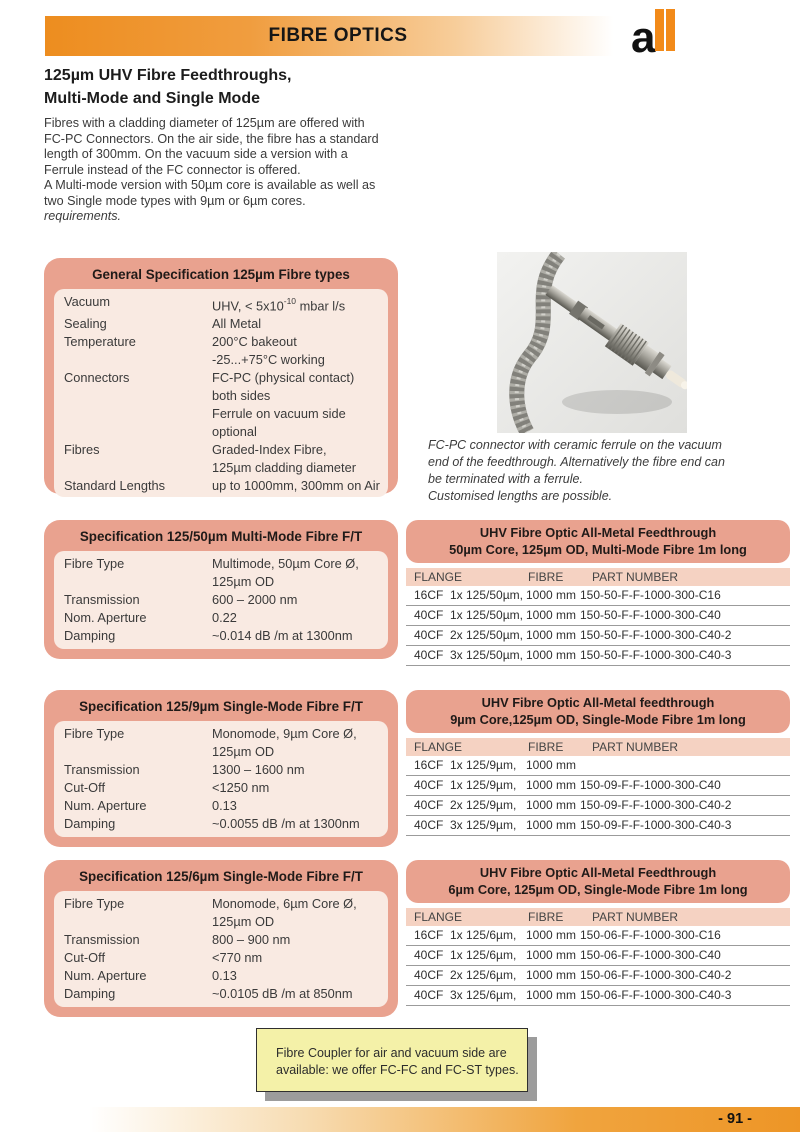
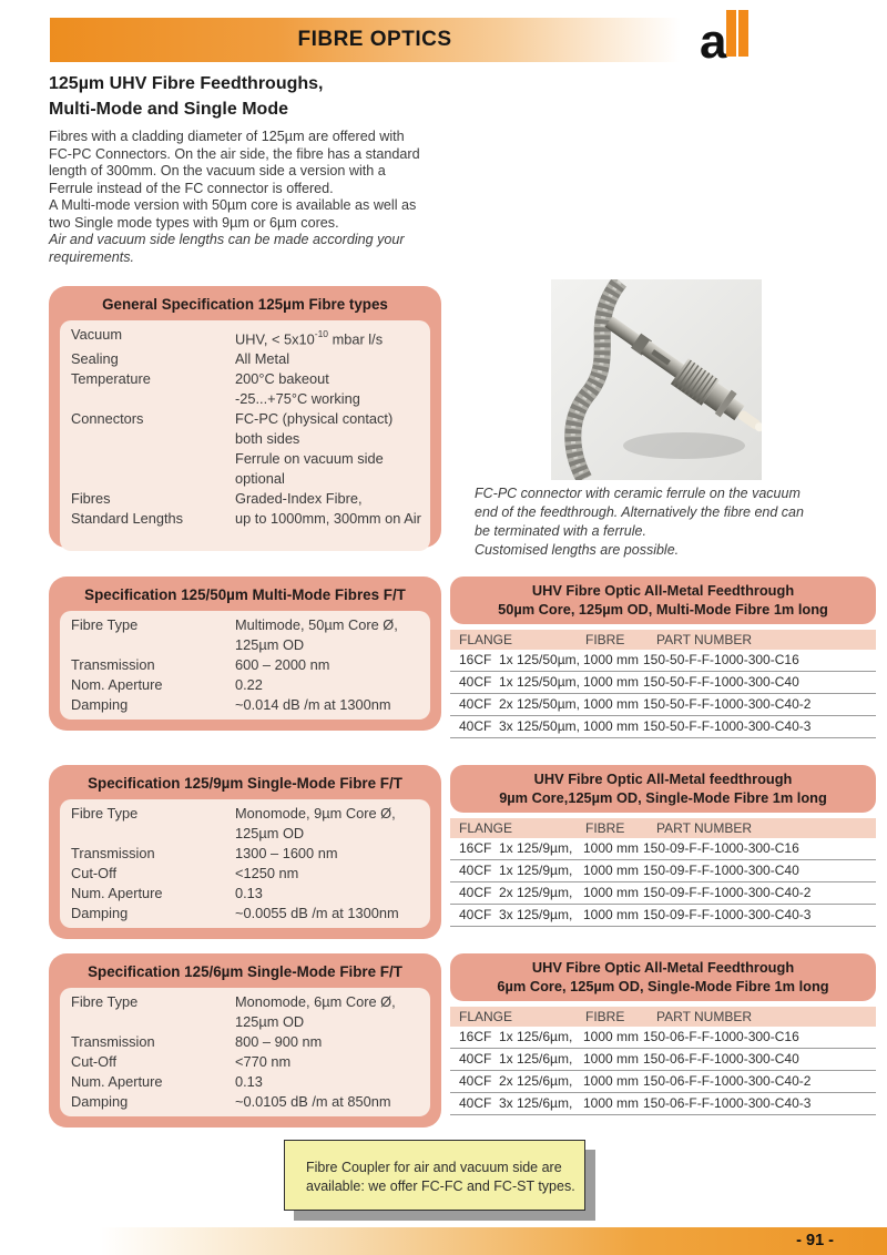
  FIBRE OPTICS
  a
  125µm UHV Fibre Feedthroughs,
  Multi-Mode and Single Mode
  Fibres with a cladding diameter of 125µm are offered with
  FC-PC Connectors. On the air side, the fibre has a standard
  length of 300mm. On the vacuum side a version with a
  Ferrule instead of the FC connector is offered.
  A Multi-mode version with 50µm core is available as well as
  two Single mode types with 9µm or 6µm cores.
+ Air and vacuum side lengths can be made according your
  requirements.
  General Specification 125µm Fibre types
  Vacuum
  UHV, < 5x10-10 mbar l/s
  Sealing
  All Metal
  Temperature
  200°C bakeout
  -25...+75°C working
  Connectors
  FC-PC (physical contact)
  both sides
  Ferrule on vacuum side
  optional
  Fibres
  Graded-Index Fibre,
- 125µm cladding diameter
  Standard Lengths
  up to 1000mm, 300mm on Air
  FC-PC connector with ceramic ferrule on the vacuum
  end of the feedthrough. Alternatively the fibre end can
  be terminated with a ferrule.
  Customised lengths are possible.
- Specification 125/50µm Multi-Mode Fibre F/T
+ Specification 125/50µm Multi-Mode Fibres F/T
  Fibre Type
  Multimode, 50µm Core Ø,
  125µm OD
  Transmission
  600 – 2000 nm
  Nom. Aperture
  0.22
  Damping
  ~0.014 dB /m at 1300nm
  UHV Fibre Optic All-Metal Feedthrough
  50µm Core, 125µm OD, Multi-Mode Fibre 1m long
  FLANGE
  FIBRE
  PART NUMBER
  16CF
  1x 125/50µm,
  1000 mm
  150-50-F-F-1000-300-C16
  40CF
  1x 125/50µm,
  1000 mm
  150-50-F-F-1000-300-C40
  40CF
  2x 125/50µm,
  1000 mm
  150-50-F-F-1000-300-C40-2
  40CF
  3x 125/50µm,
  1000 mm
  150-50-F-F-1000-300-C40-3
  Specification 125/9µm Single-Mode Fibre F/T
  Fibre Type
  Monomode, 9µm Core Ø,
  125µm OD
  Transmission
  1300 – 1600 nm
  Cut-Off
  <1250 nm
  Num. Aperture
  0.13
  Damping
  ~0.0055 dB /m at 1300nm
  UHV Fibre Optic All-Metal feedthrough
  9µm Core,125µm OD, Single-Mode Fibre 1m long
  FLANGE
  FIBRE
  PART NUMBER
  16CF
  1x 125/9µm,
  1000 mm
+ 150-09-F-F-1000-300-C16
  40CF
  1x 125/9µm,
  1000 mm
  150-09-F-F-1000-300-C40
  40CF
  2x 125/9µm,
  1000 mm
  150-09-F-F-1000-300-C40-2
  40CF
  3x 125/9µm,
  1000 mm
  150-09-F-F-1000-300-C40-3
  Specification 125/6µm Single-Mode Fibre F/T
  Fibre Type
  Monomode, 6µm Core Ø,
  125µm OD
  Transmission
  800 – 900 nm
  Cut-Off
  <770 nm
  Num. Aperture
  0.13
  Damping
  ~0.0105 dB /m at 850nm
  UHV Fibre Optic All-Metal Feedthrough
  6µm Core, 125µm OD, Single-Mode Fibre 1m long
  FLANGE
  FIBRE
  PART NUMBER
  16CF
  1x 125/6µm,
  1000 mm
  150-06-F-F-1000-300-C16
  40CF
  1x 125/6µm,
  1000 mm
  150-06-F-F-1000-300-C40
  40CF
  2x 125/6µm,
  1000 mm
  150-06-F-F-1000-300-C40-2
  40CF
  3x 125/6µm,
  1000 mm
  150-06-F-F-1000-300-C40-3
  Fibre Coupler for air and vacuum side are
  available: we offer FC-FC and FC-ST types.
  - 91 -
